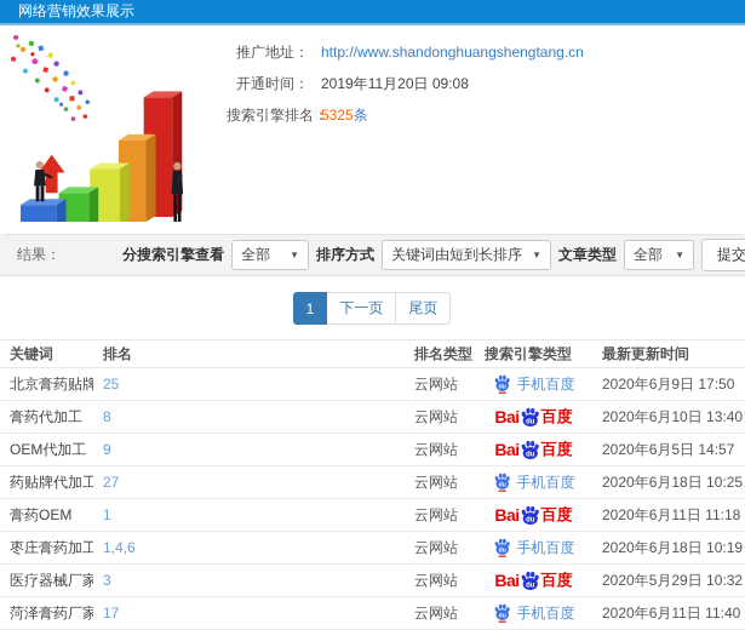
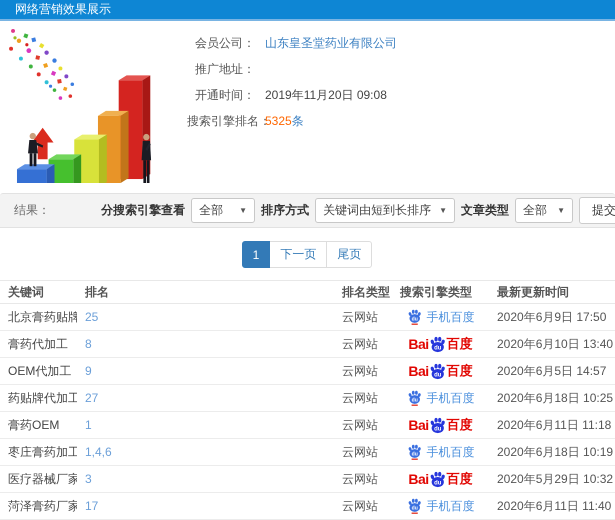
  网络营销效果展示
+ 会员公司：
+ 山东皇圣堂药业有限公司
  推广地址：
- http://www.shandonghuangshengtang.cn
  开通时间：
  2019年11月20日 09:08
  搜索引擎排名
  5325条
  结果：
  分搜索引擎查看
  全部
  ▼
  排序方式
  关键词由短到长排序
  ▼
  文章类型
  全部
  ▼
  提交
  1
  下一页
  尾页
  关键词	排名	排名类型	搜索引擎类型	最新更新时间
  北京膏药贴牌	25	云网站	手机百度	2020年6月9日 17:50
  膏药代加工	8	云网站	Bai 百度	2020年6月10日 13:40
  OEM代加工	9	云网站	Bai 百度	2020年6月5日 14:57
  药贴牌代加工	27	云网站	手机百度	2020年6月18日 10:25
  膏药OEM	1	云网站	Bai 百度	2020年6月11日 11:18
  枣庄膏药加工	1,4,6	云网站	手机百度	2020年6月18日 10:19
  医疗器械厂家	3	云网站	Bai 百度	2020年5月29日 10:32
  菏泽膏药厂家	17	云网站	手机百度	2020年6月11日 11:40
